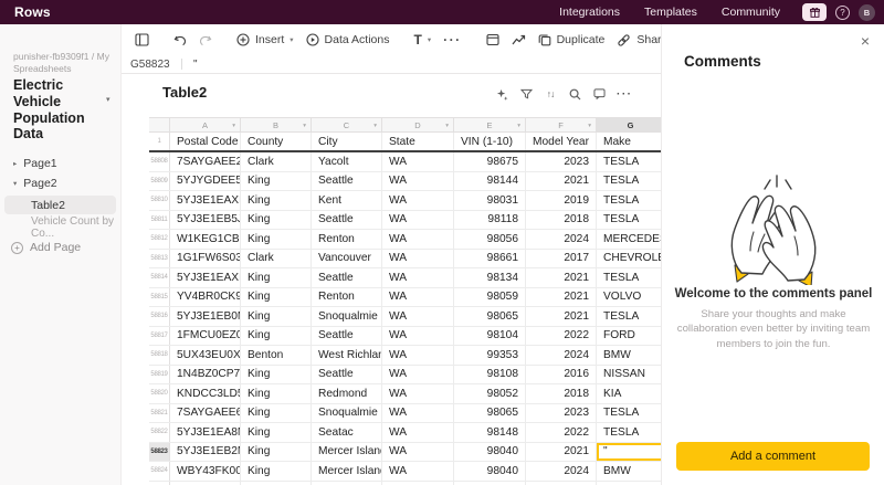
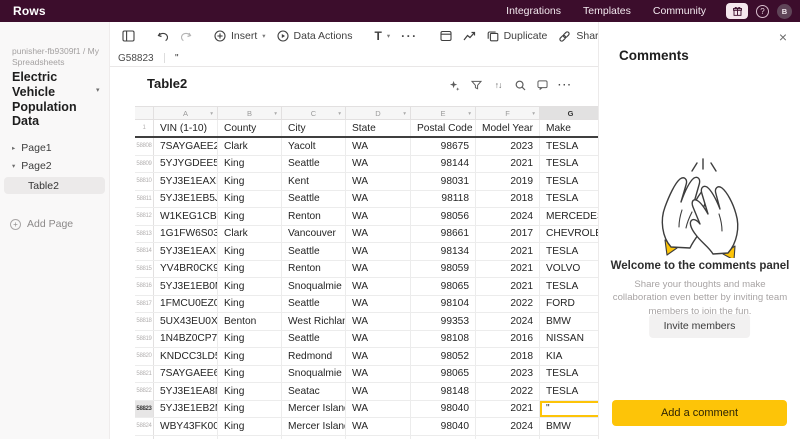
  Rows
  Integrations
  Templates
  Community
  ?
  B
  punisher-fb9309f1 / My Spreadsheets
  Electric Vehicle Population Data
  Page1
  Page2
  Table2
- Vehicle Count by Co...
  +
  Add Page
  Insert
  Data Actions
  T
  ···
  Duplicate
  Shar
  G58823
  "
  Table2
  ↑↓
  ···
  A
  B
  C
  D
  E
  F
  G
- Postal Code
+ VIN (1-10)
  County
  City
  State
- VIN (1-10)
+ Postal Code
  Model Year
  Make
  7SAYGAEE2
  Clark
  Yacolt
  WA
  98675
  2023
  TESLA
  5YJYGDEE5
  King
  Seattle
  WA
  98144
  2021
  TESLA
  5YJ3E1EAX
  King
  Kent
  WA
  98031
  2019
  TESLA
  5YJ3E1EB5J
  King
  Seattle
  WA
  98118
  2018
  TESLA
  W1KEG1CB
  King
  Renton
  WA
  98056
  2024
  1G1FW6S03
  Clark
  Vancouver
  WA
  98661
  2017
  CHEVROL
  5YJ3E1EAX
  King
  Seattle
  WA
  98134
  2021
  TESLA
  YV4BR0CK9
  King
  Renton
  WA
  98059
  2021
  VOLVO
  5YJ3E1EB0
  King
  Snoqualmie
  WA
  98065
  2021
  TESLA
  1FMCU0EZ0
  King
  Seattle
  WA
  98104
  2022
  FORD
  5UX43EU0X
  Benton
  West Richlan
  WA
  99353
  2024
  BMW
  1N4BZ0CP7
  King
  Seattle
  WA
  98108
  2016
  NISSAN
  KNDCC3LD5
  King
  Redmond
  WA
  98052
  2018
  KIA
  7SAYGAEE6
  King
  Snoqualmie
  WA
  98065
  2023
  TESLA
  5YJ3E1EA8
  King
  Seatac
  WA
  98148
  2022
  TESLA
  5YJ3E1EB2
  King
  Mercer Islan
  WA
  98040
  2021
  "
  WBY43FK00
  King
  Mercer Islan
  WA
  98040
  2024
  BMW
  ×
  Comments
  Welcome to the comments panel
  Share your thoughts and make collaboration even better by inviting team members to join the fun.
+ Invite members
  Add a comment
